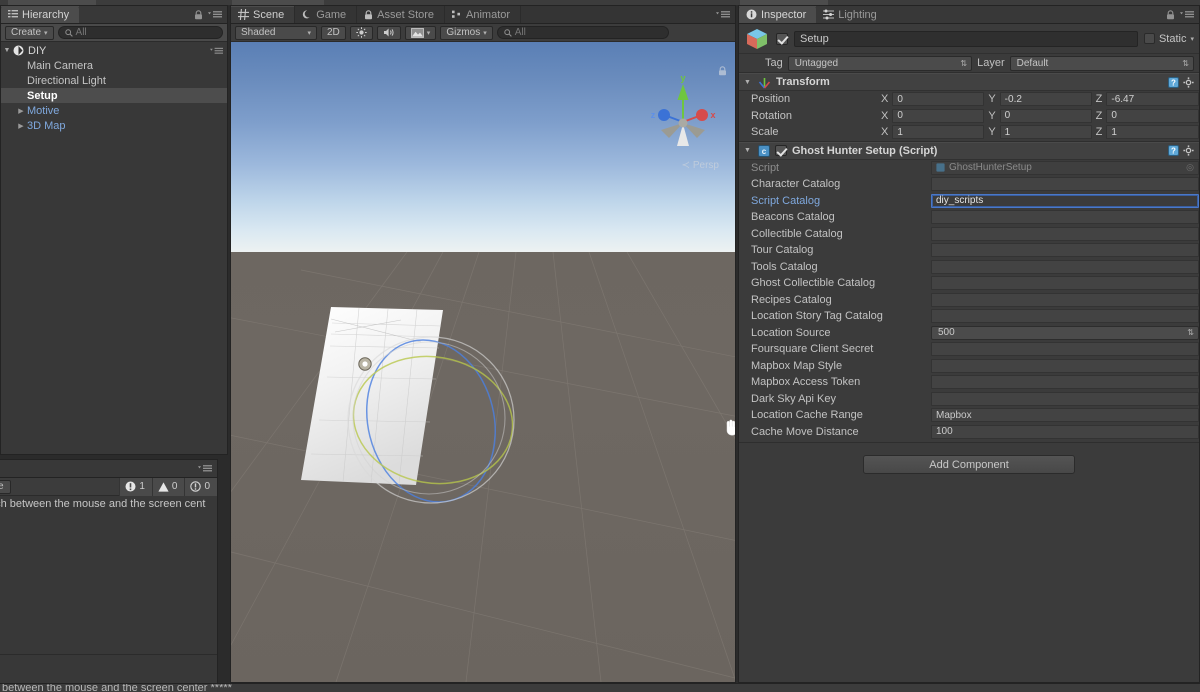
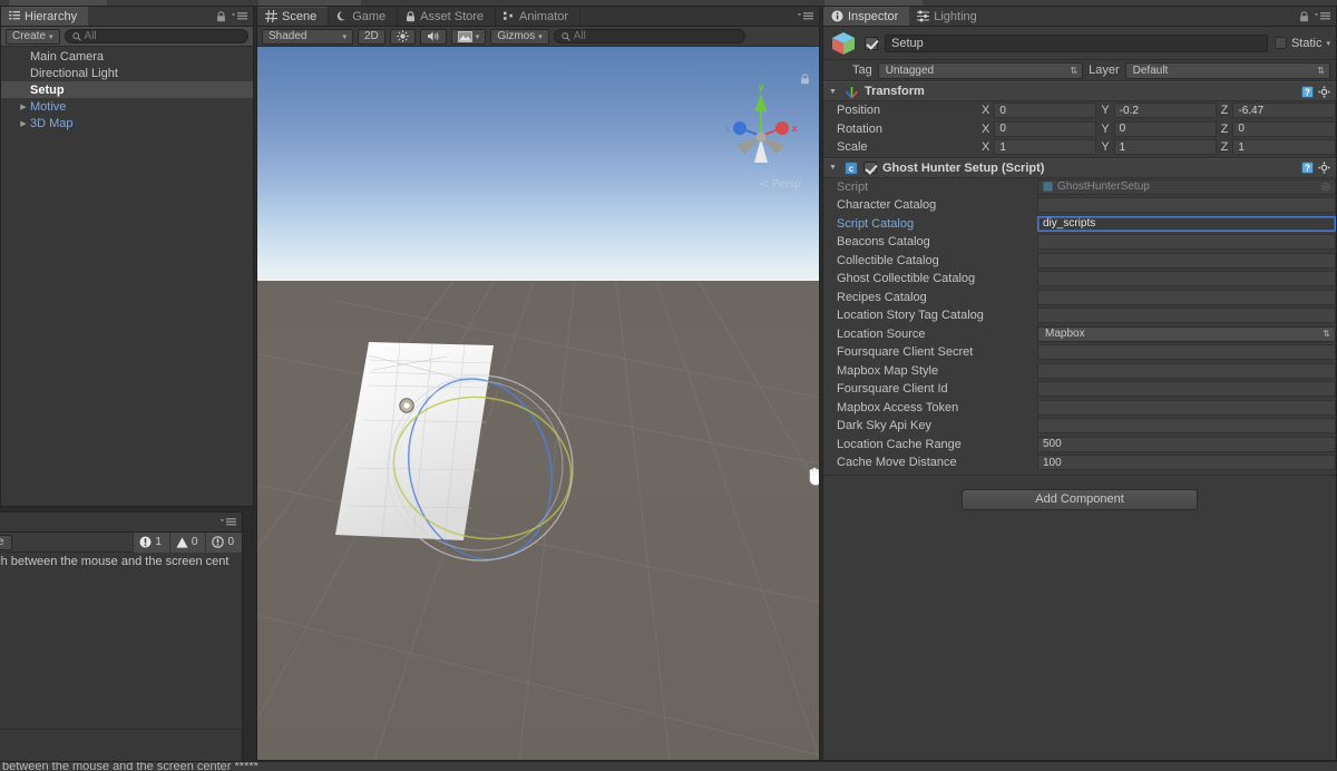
  Hierarchy
  Create
  All
- DIY
  Main Camera
  Directional Light
  Setup
  Motive
  3D Map
  e
  1
  0
  0
  h between the mouse and the screen cent
  Scene
  Game
  Asset Store
  Animator
  Shaded
  2D
  Gizmos
  All
  y
  x
  z
  ≺
  Persp
  Inspector
  Lighting
  Setup
  Static
  Tag
  Untagged
  ⇅
  Layer
  Default
  ⇅
  Transform
  ?
  Position
  X
  0
  Y
  -0.2
  Z
  -6.47
  Rotation
  X
  0
  Y
  0
  Z
  0
  Scale
  X
  1
  Y
  1
  Z
  1
  c
  Ghost Hunter Setup (Script)
  ?
  Script
  GhostHunterSetup
  ◎
  Character Catalog
  Script Catalog
  diy_scripts
  Beacons Catalog
  Collectible Catalog
- Tour Catalog
- Tools Catalog
  Ghost Collectible Catalog
  Recipes Catalog
  Location Story Tag Catalog
  Location Source
- 500
+ Mapbox
  ⇅
  Foursquare Client Secret
  Mapbox Map Style
+ Foursquare Client Id
  Mapbox Access Token
  Dark Sky Api Key
  Location Cache Range
- Mapbox
+ 500
  Cache Move Distance
  100
  Add Component
  between the mouse and the screen center *****
